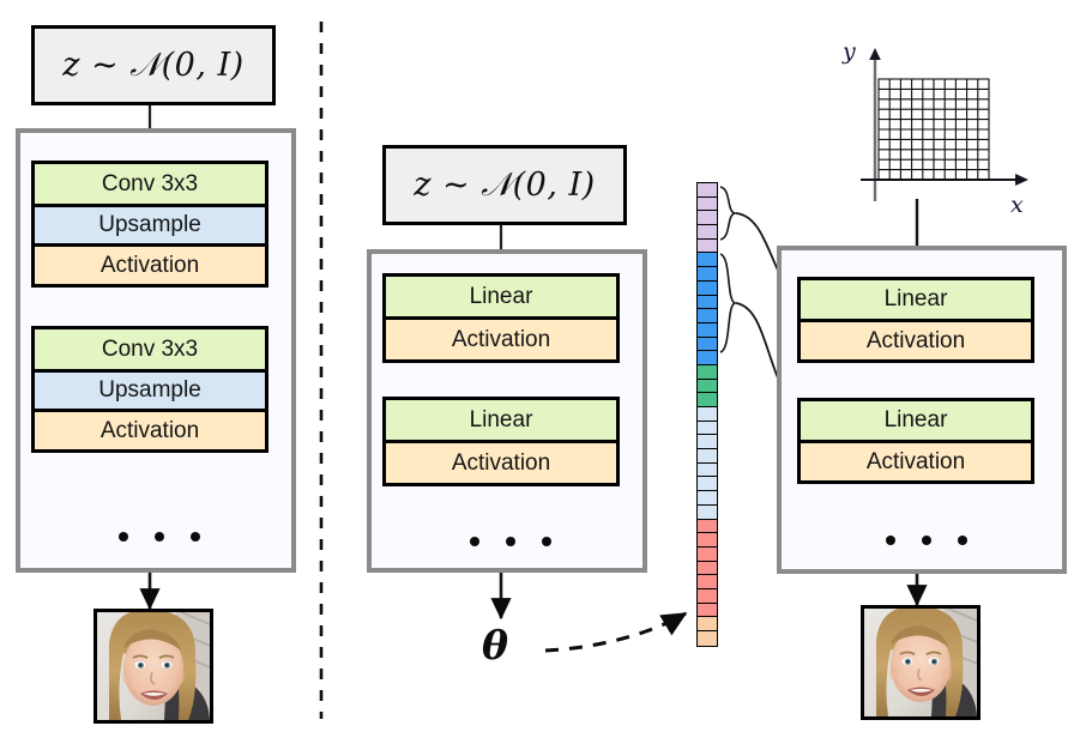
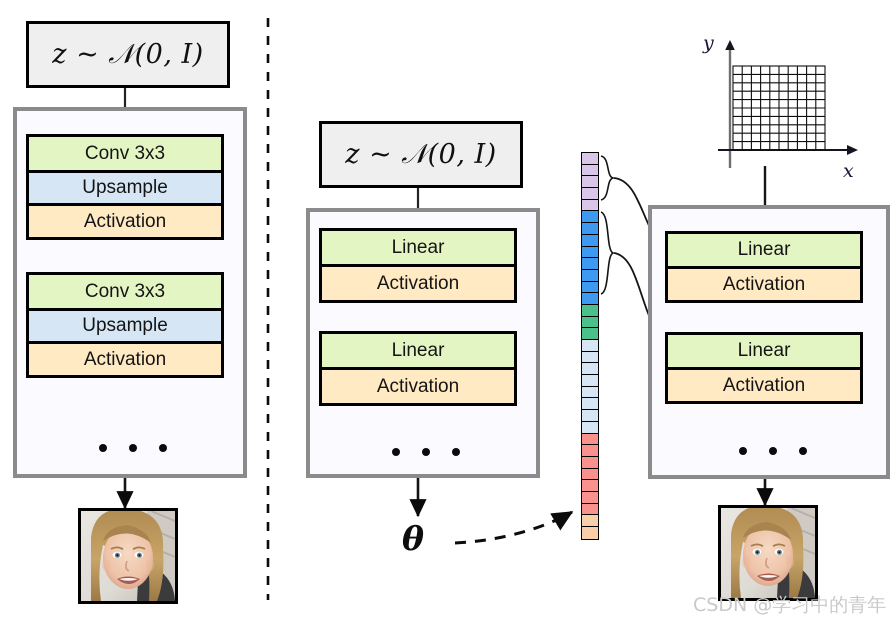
  z ~ 𝒩(0, I)
  Conv 3x3
  Upsample
  Activation
  Conv 3x3
  Upsample
  Activation
  z ~ 𝒩(0, I)
  Linear
  Activation
  Linear
  Activation
  θ
  y
  x
  Linear
  Activation
  Linear
  Activation
+ CSDN @学习中的青年
